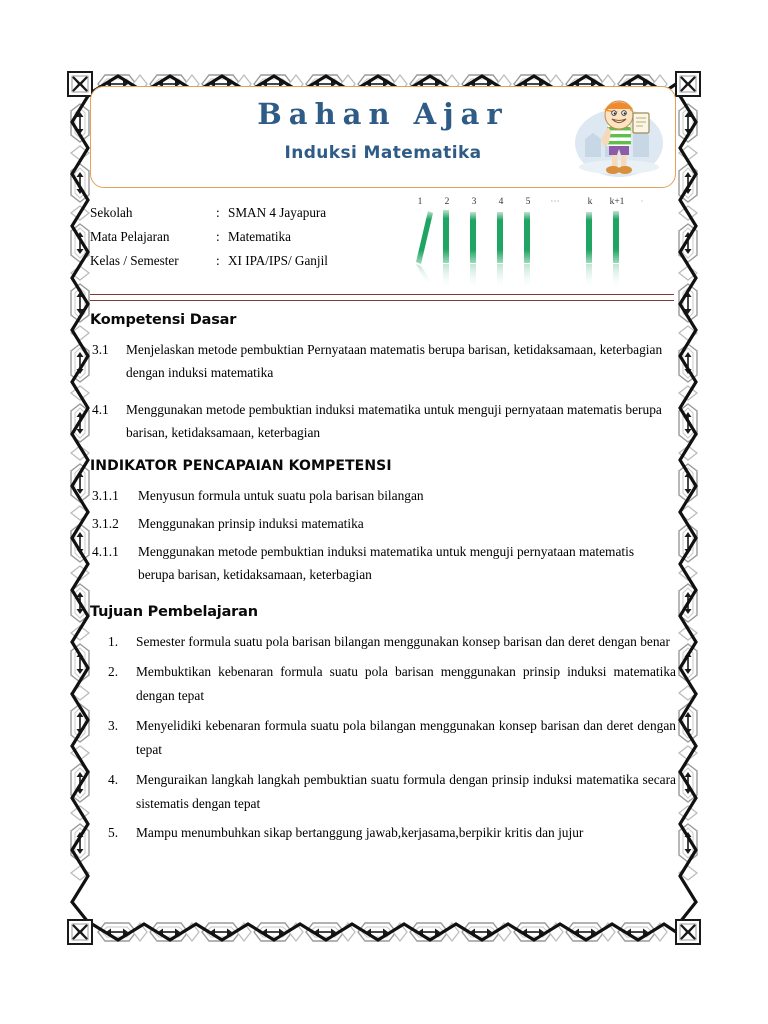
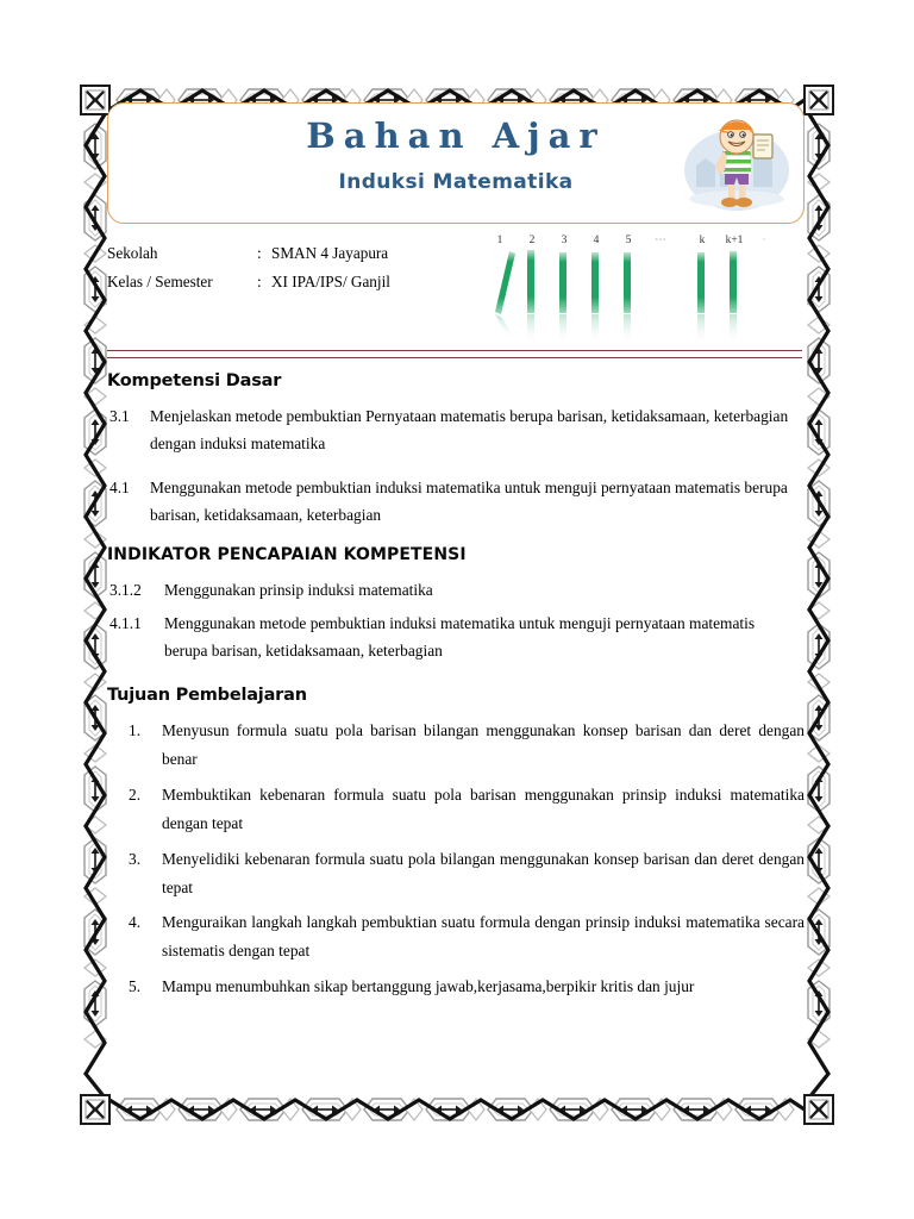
  Bahan Ajar
  Induksi Matematika
  Sekolah	:	SMAN 4 Jayapura
- Mata Pelajaran	:	Matematika
  Kelas / Semester	:	XI IPA/IPS/ Ganjil
  1
  2
  3
  4
  5
  ⋯
  k
  k+1
  ·
  Kompetensi Dasar
  3.1
  Menjelaskan metode pembuktian Pernyataan matematis berupa barisan, ketidaksamaan, keterbagian dengan induksi matematika
  4.1
  Menggunakan metode pembuktian induksi matematika untuk menguji pernyataan matematis berupa barisan, ketidaksamaan, keterbagian
  INDIKATOR PENCAPAIAN KOMPETENSI
- 3.1.1
- Menyusun formula untuk suatu pola barisan bilangan
  3.1.2
  Menggunakan prinsip induksi matematika
  4.1.1
  Menggunakan metode pembuktian induksi matematika untuk menguji pernyataan matematis berupa barisan, ketidaksamaan, keterbagian
  Tujuan Pembelajaran
  1.
- Semester formula suatu pola barisan bilangan menggunakan konsep barisan dan deret dengan benar
+ Menyusun formula suatu pola barisan bilangan menggunakan konsep barisan dan deret dengan benar
  2.
  Membuktikan kebenaran formula suatu pola barisan menggunakan prinsip induksi matematika dengan tepat
  3.
  Menyelidiki kebenaran formula suatu pola bilangan menggunakan konsep barisan dan deret dengan tepat
  4.
  Menguraikan langkah langkah pembuktian suatu formula dengan prinsip induksi matematika secara sistematis dengan tepat
  5.
  Mampu menumbuhkan sikap bertanggung jawab,kerjasama,berpikir kritis dan jujur
